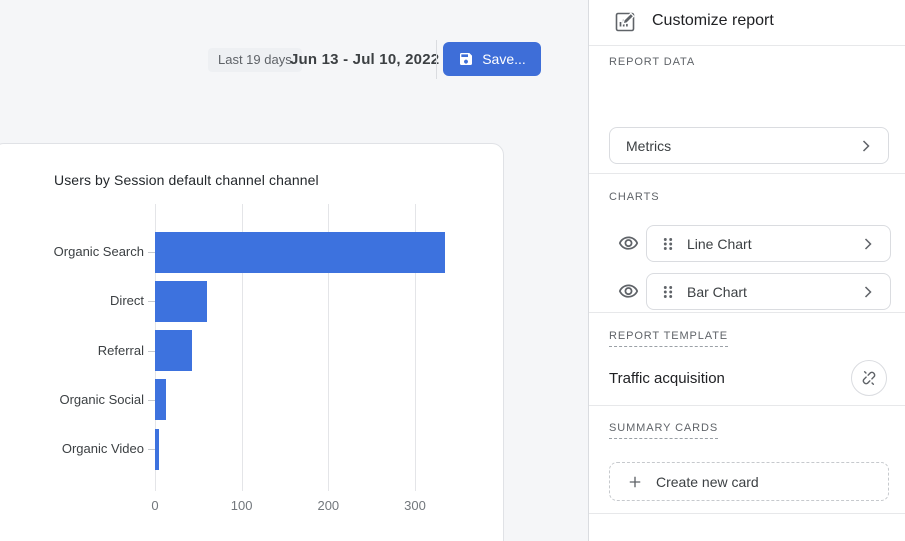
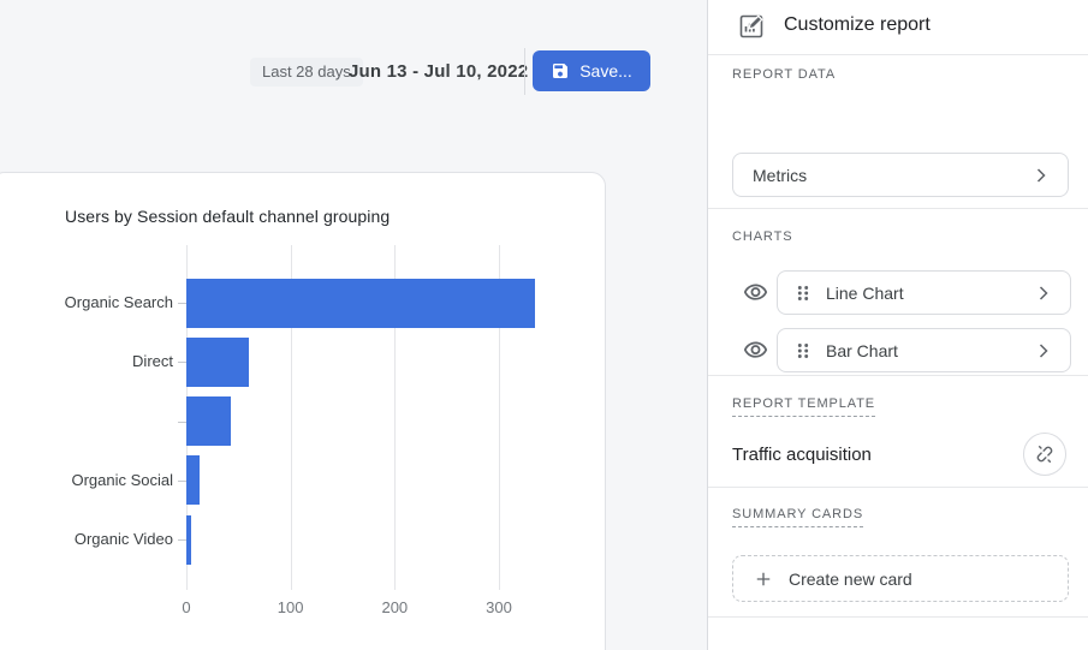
- Last 19 days
+ Last 28 days
  Jun 13 - Jul 10, 2022
  Save...
- Users by Session default channel channel
+ Users by Session default channel grouping
  0
  100
  200
  300
  Organic Search
  Direct
- Referral
  Organic Social
  Organic Video
  Customize report
  REPORT DATA
  Metrics
  CHARTS
  Line Chart
  Bar Chart
  REPORT TEMPLATE
  Traffic acquisition
  SUMMARY CARDS
  Create new card
